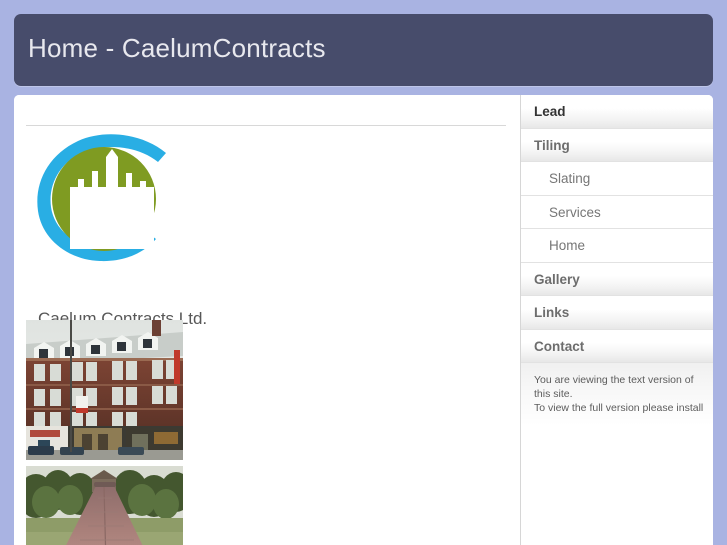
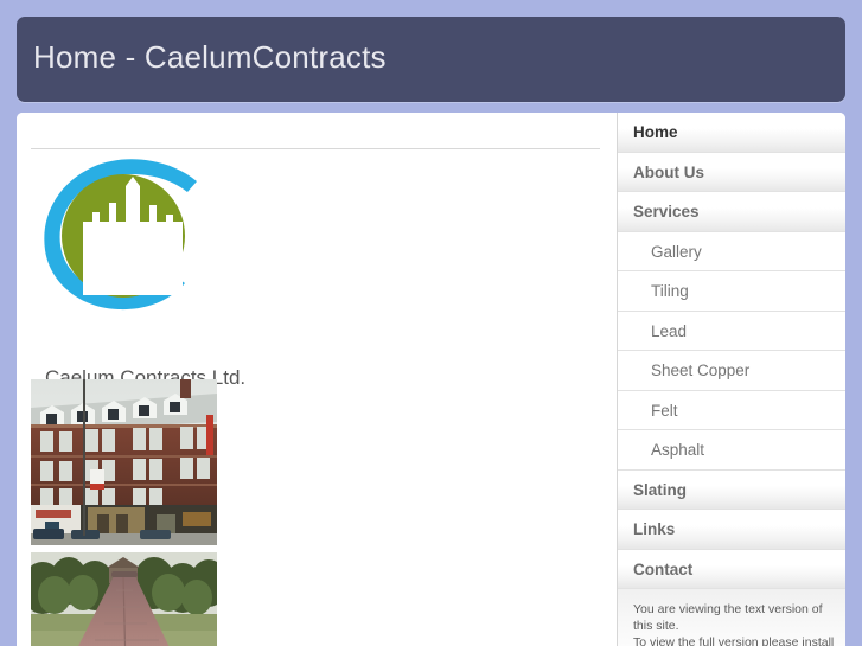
  Home - CaelumContracts
  Caelum Contracts Ltd.
- Lead
+ Home
+ About Us
- Tiling
+ Services
- Slating
+ Gallery
- Services
+ Tiling
- Home
+ Lead
+ Sheet Copper
+ Felt
+ Asphalt
- Gallery
+ Slating
  Links
  Contact
  You are viewing the text version of
  this site.
  To view the full version please install
